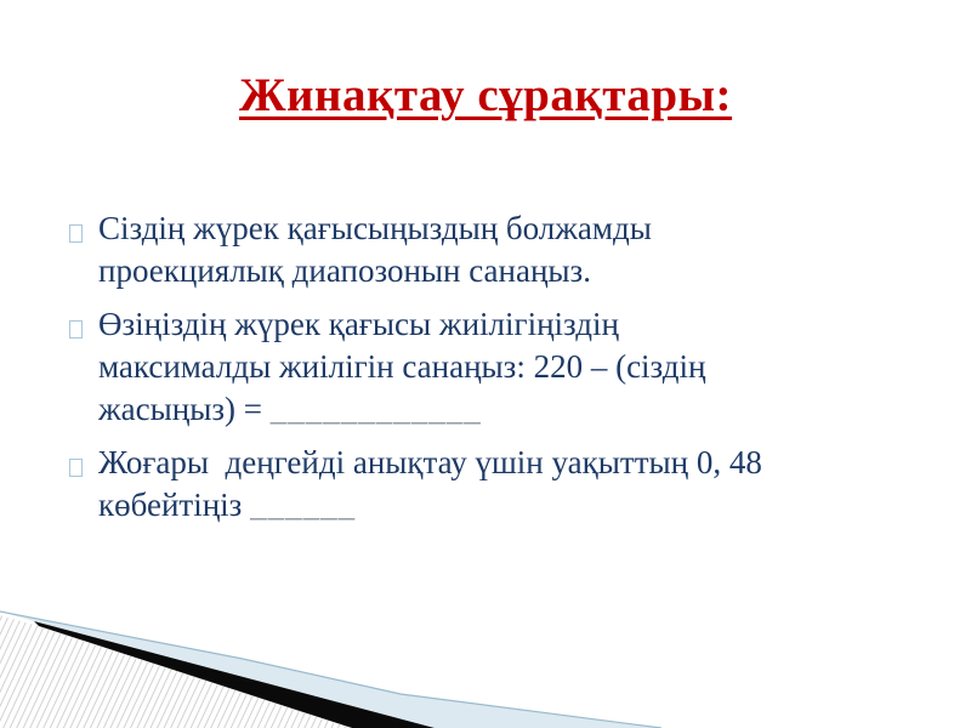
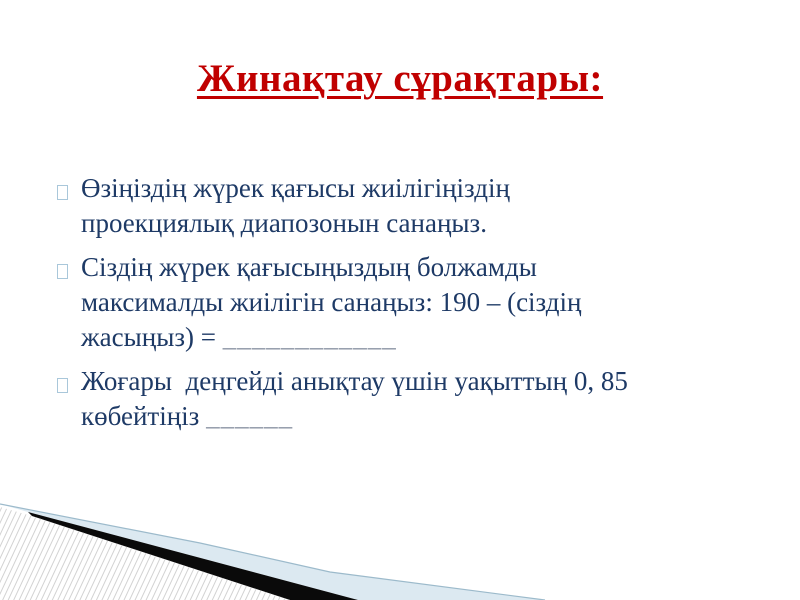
  Жинақтау сұрақтары:
- Сіздің жүрек қағысыңыздың болжамды
+ Өзіңіздің жүрек қағысы жиілігіңіздің
  проекциялық диапозонын санаңыз.
- Өзіңіздің жүрек қағысы жиілігіңіздің
+ Сіздің жүрек қағысыңыздың болжамды
- максималды жиілігін санаңыз: 220 – (сіздің
+ максималды жиілігін санаңыз: 190 – (сіздің
  жасыңыз) = ____________
- Жоғары деңгейді анықтау үшін уақыттың 0, 48
+ Жоғары деңгейді анықтау үшін уақыттың 0, 85
  көбейтіңіз ______
